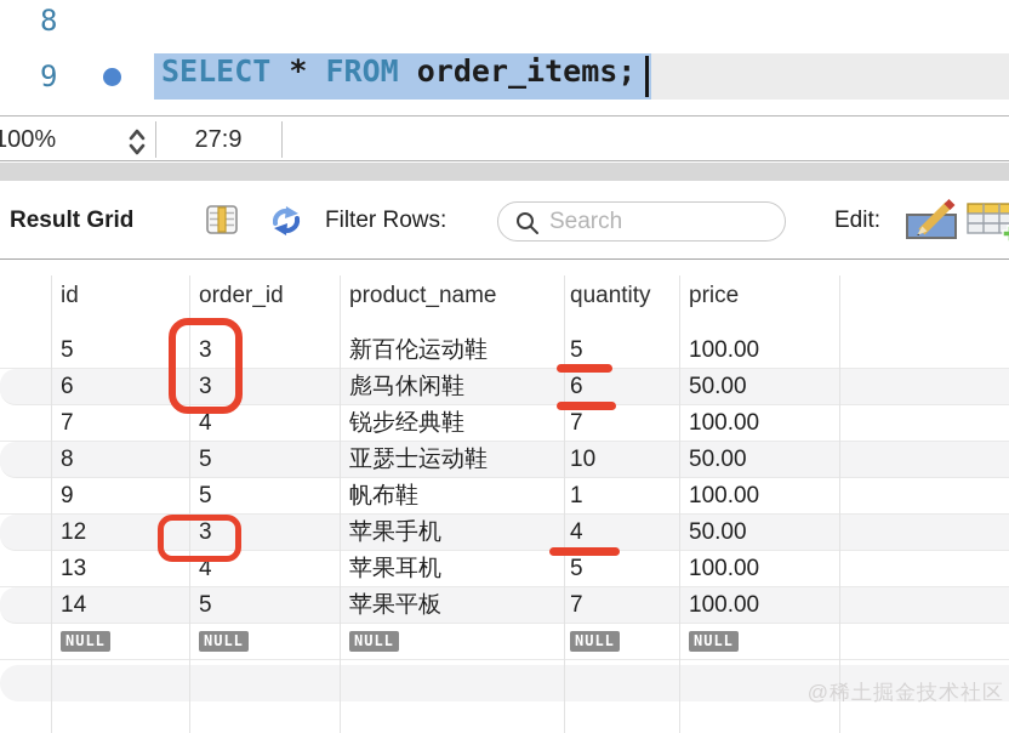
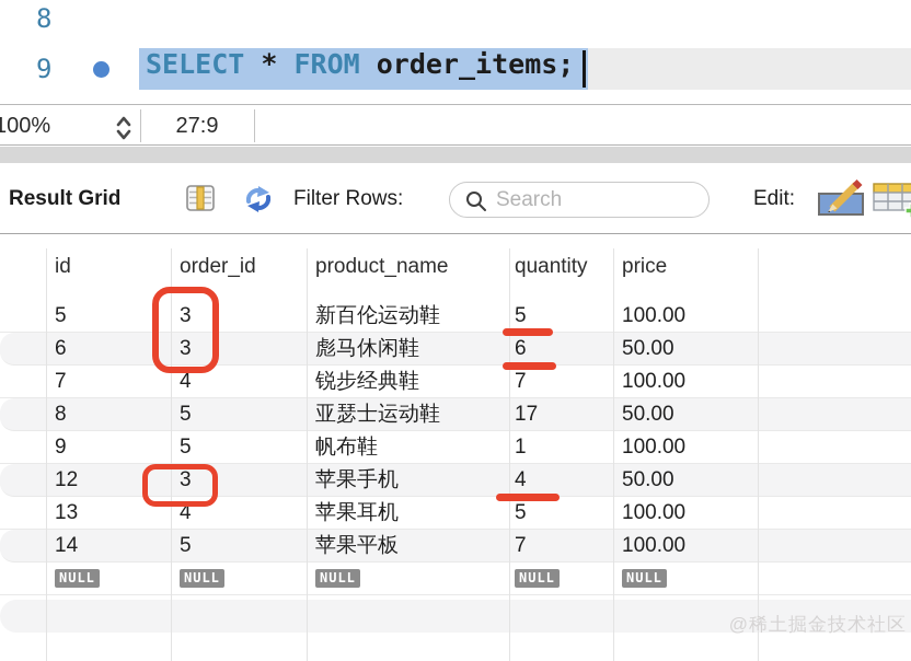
  8
  9
  SELECT * FROM order_items;
  100%
  27:9
  Result Grid
  Filter Rows:
  Search
  Edit:
  id
  order_id
  product_name
  quantity
  price
  5
  3
  新百伦运动鞋
  5
  100.00
  6
  3
  彪马休闲鞋
  6
  50.00
  7
  4
  锐步经典鞋
  7
  100.00
  8
  5
  亚瑟士运动鞋
- 10
+ 17
  50.00
  9
  5
  帆布鞋
  1
  100.00
  12
  3
  苹果手机
  4
  50.00
  13
  4
  苹果耳机
  5
  100.00
  14
  5
  苹果平板
  7
  100.00
  NULL
  NULL
  NULL
  NULL
  NULL
  @稀土掘金技术社区
